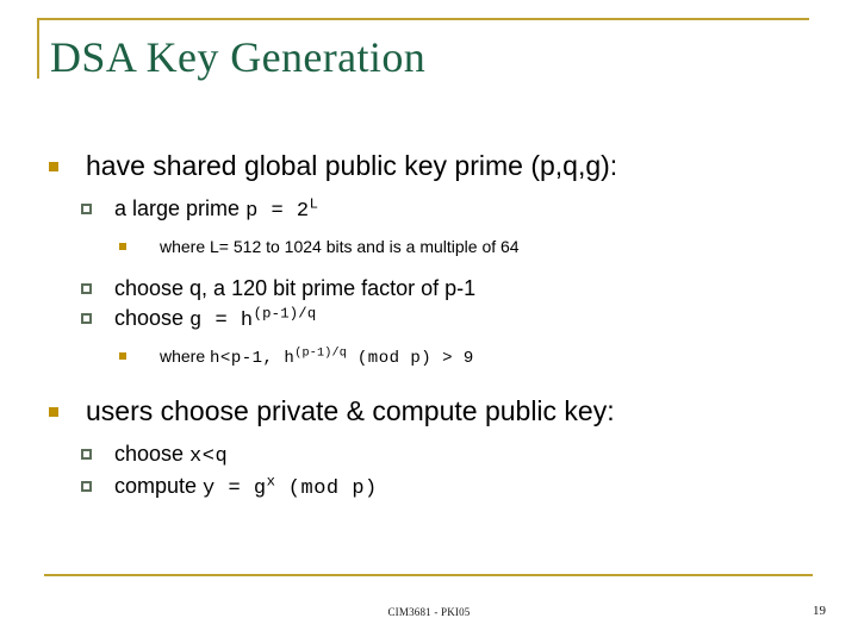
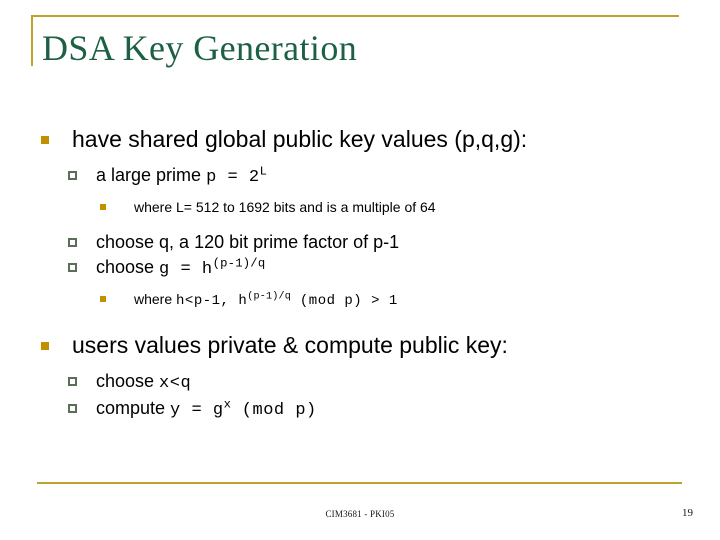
  DSA Key Generation
- have shared global public key prime (p,q,g):
+ have shared global public key values (p,q,g):
  a large prime p = 2L
- where L= 512 to 1024 bits and is a multiple of 64
+ where L= 512 to 1692 bits and is a multiple of 64
  choose q, a 120 bit prime factor of p-1
  choose g = h(p-1)/q
- where h<p-1, h(p-1)/q (mod p) > 9
+ where h<p-1, h(p-1)/q (mod p) > 1
- users choose private & compute public key:
+ users values private & compute public key:
  choose x<q
  compute y = gx (mod p)
  CIM3681 - PKI05
  19
